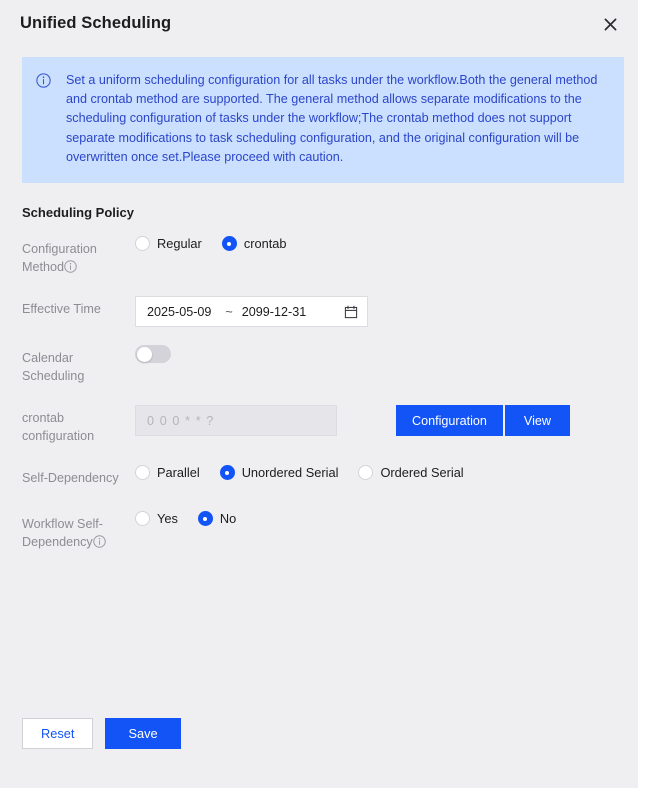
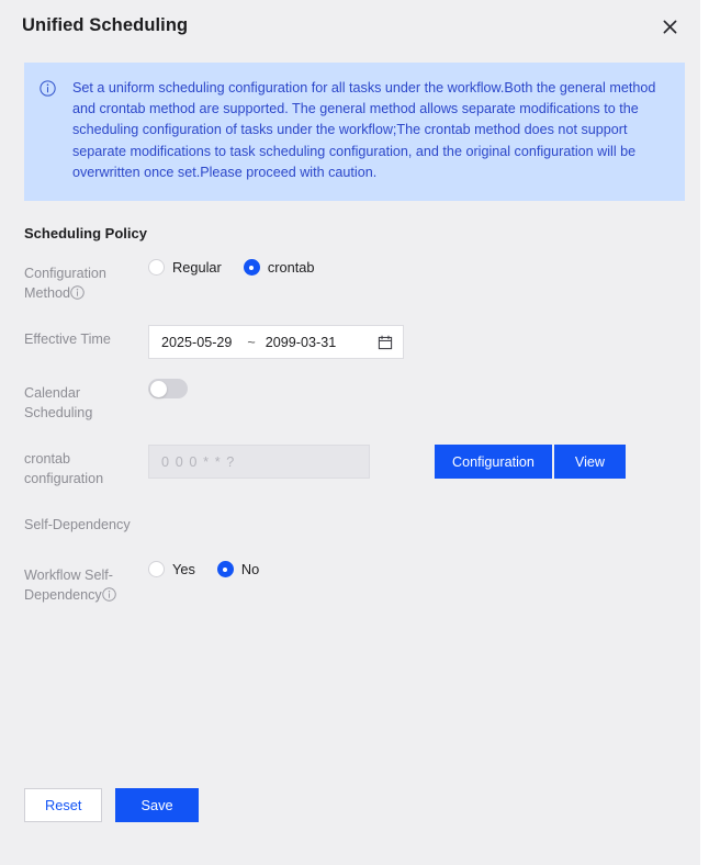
  Unified Scheduling
  Set a uniform scheduling configuration for all tasks under the workflow.Both the general method and crontab method are supported. The general method allows separate modifications to the scheduling configuration of tasks under the workflow;The crontab method does not support separate modifications to task scheduling configuration, and the original configuration will be overwritten once set.Please proceed with caution.
  Scheduling Policy
  Configuration Method
  Regular
  crontab
  Effective Time
- 2025-05-09
+ 2025-05-29
  ~
- 2099-12-31
+ 2099-03-31
  Calendar Scheduling
  crontab configuration
  0 0 0 * * ?
  Configuration
  View
  Self-Dependency
- Parallel
- Unordered Serial
- Ordered Serial
  Workflow Self-Dependency
  Yes
  No
  Reset
  Save
